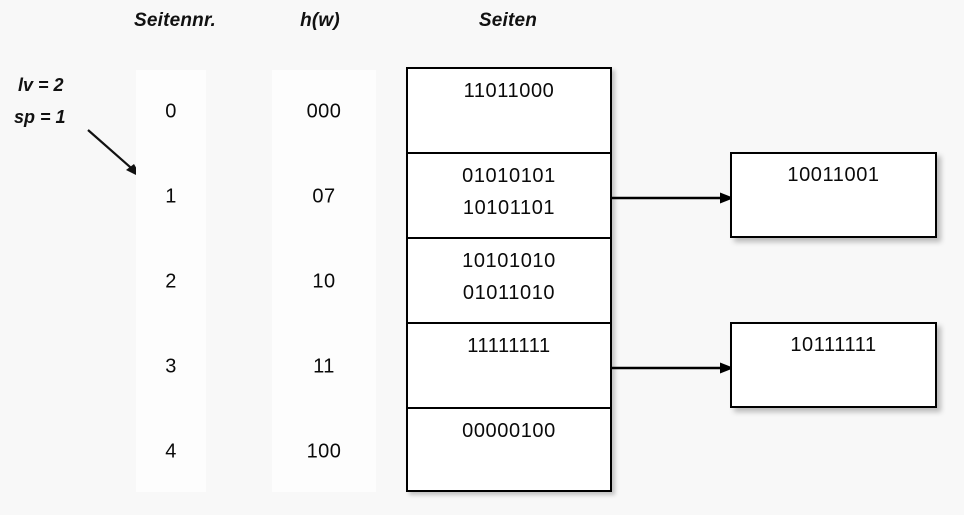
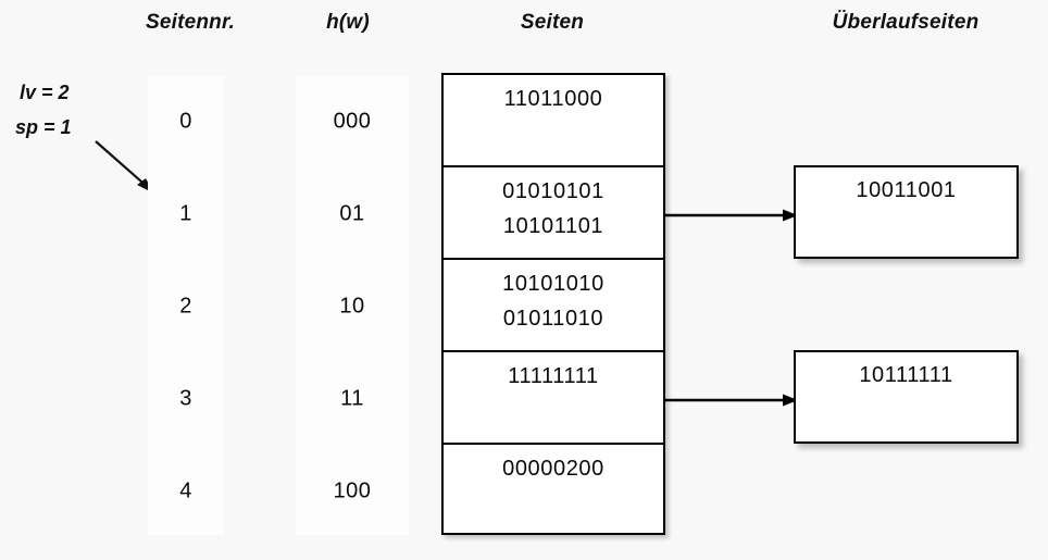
  Seitennr.
  h(w)
  Seiten
+ Überlaufseiten
  lv = 2
  sp = 1
  0
  1
  2
  3
  4
  000
- 07
+ 01
  10
  11
  100
  11011000
  01010101
  10101101
  10101010
  01011010
  11111111
- 00000100
+ 00000200
  10011001
  10111111
